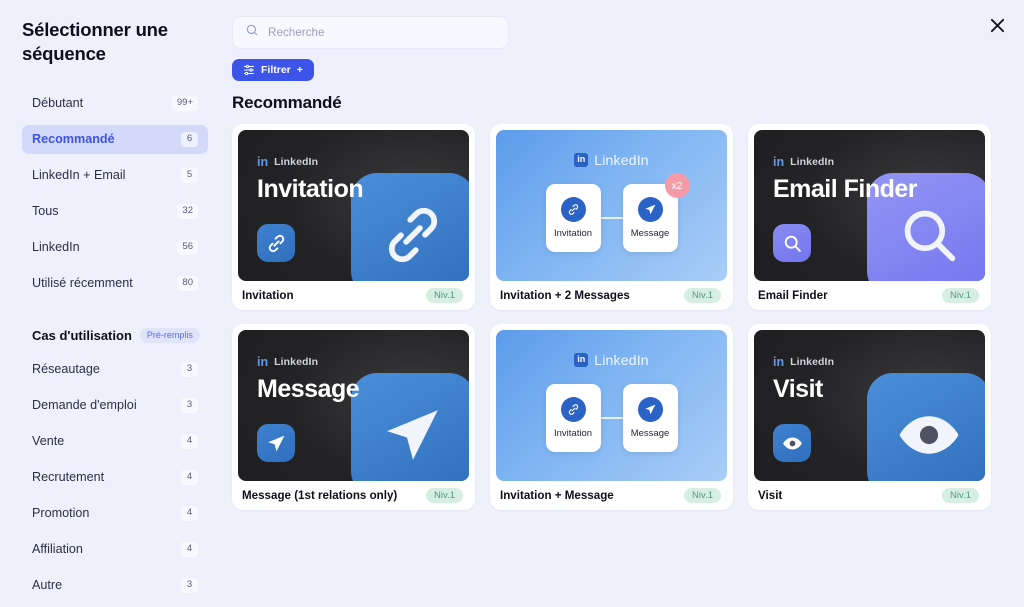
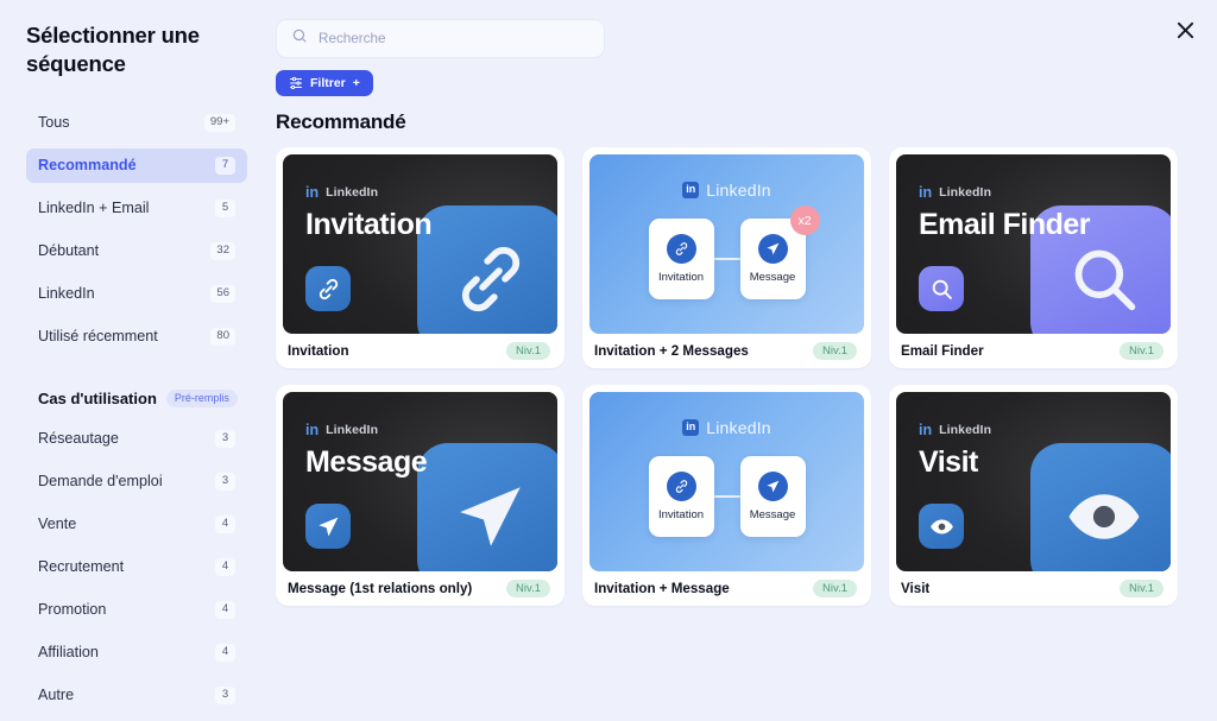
  Sélectionner une séquence
- Débutant
+ Tous
  99+
  Recommandé
- 6
+ 7
  LinkedIn + Email
  5
- Tous
+ Débutant
  32
  LinkedIn
  56
  Utilisé récemment
  80
  Cas d'utilisation
  Pré-remplis
  Réseautage
  3
  Demande d'emploi
  3
  Vente
  4
  Recrutement
  4
  Promotion
  4
  Affiliation
  4
  Autre
  3
  Recherche
  Filtrer
  +
  Recommandé
  in
  LinkedIn
  Invitation
  Invitation
  Niv.1
  in
  LinkedIn
  Invitation
  x2
  Message
  Invitation + 2 Messages
  Niv.1
  in
  LinkedIn
  Email Finder
  Email Finder
  Niv.1
  in
  LinkedIn
  Message
  Message (1st relations only)
  Niv.1
  in
  LinkedIn
  Invitation
  Message
  Invitation + Message
  Niv.1
  in
  LinkedIn
  Visit
  Visit
  Niv.1
